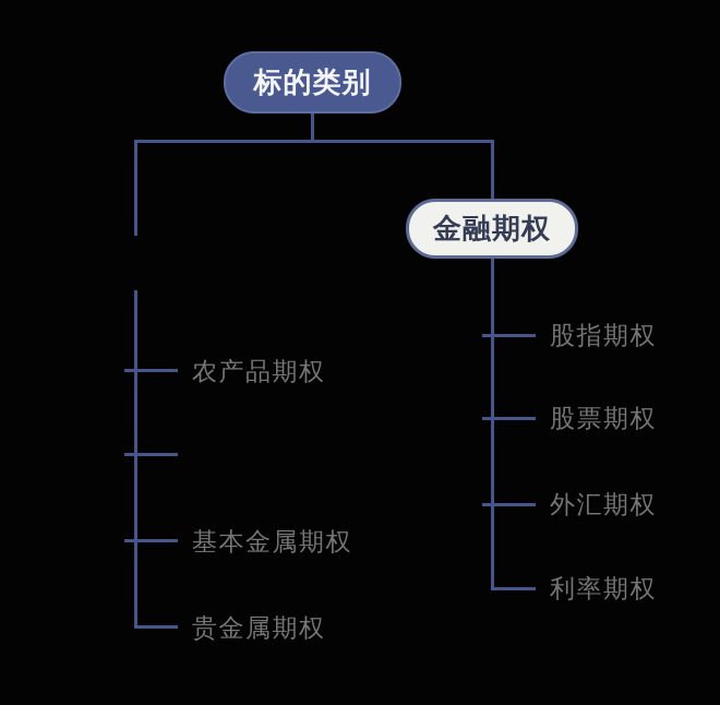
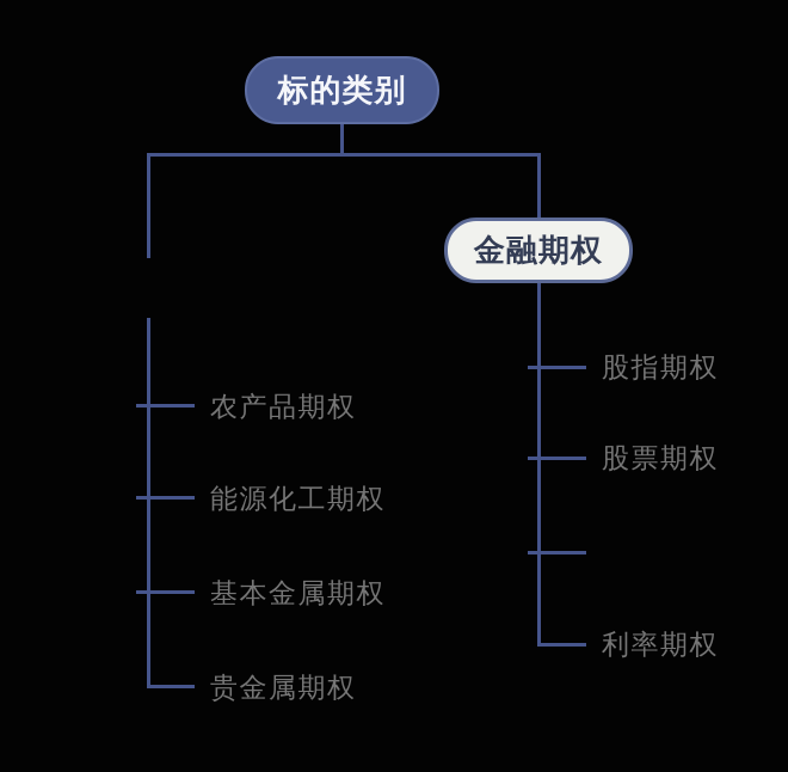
  标的类别
  金融期权
  农产品期权
+ 能源化工期权
  基本金属期权
  贵金属期权
  股指期权
  股票期权
- 外汇期权
  利率期权
